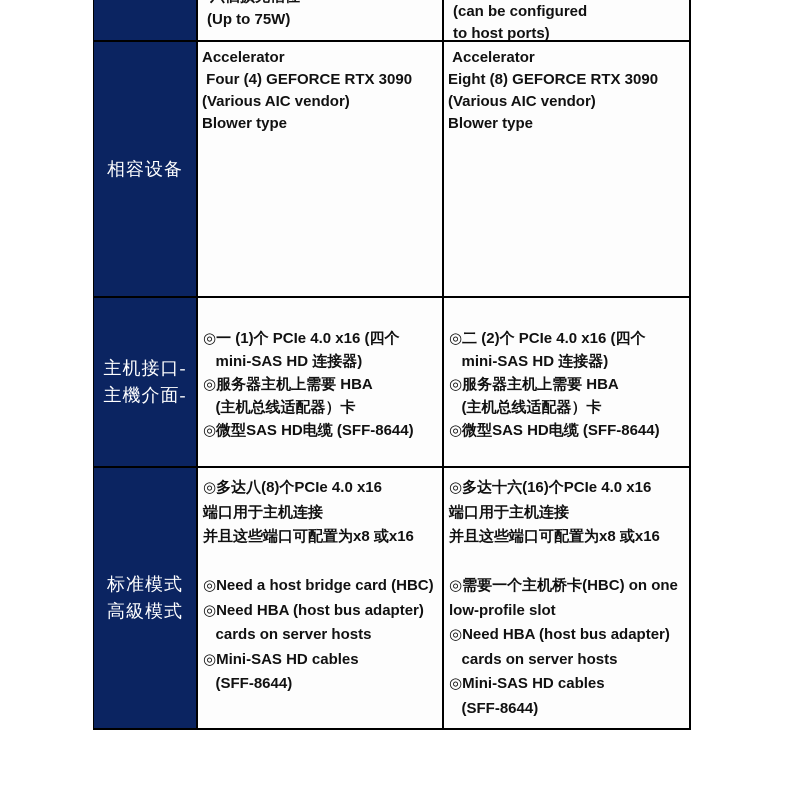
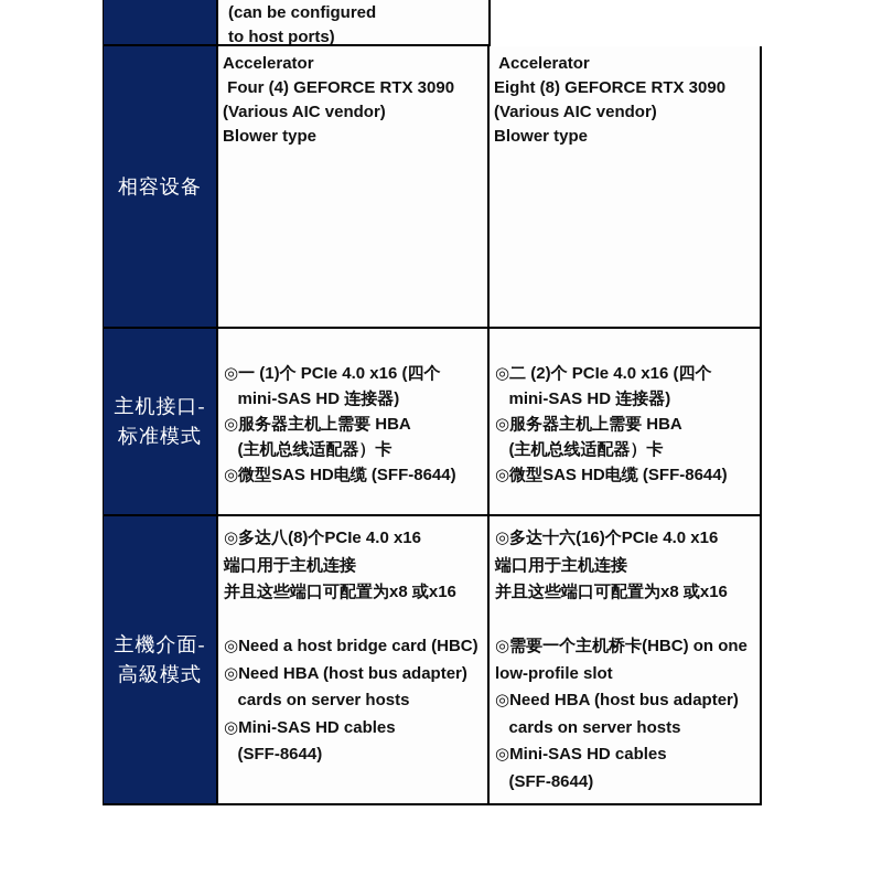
- (Up to 75W)
  (can be configured
  to host ports)
  相容设备
  Accelerator
  Four (4) GEFORCE RTX 3090
  (Various AIC vendor)
  Blower type
  Accelerator
  Eight (8) GEFORCE RTX 3090
  (Various AIC vendor)
  Blower type
  主机接口-
- 主機介面-
+ 标准模式
  ◎一 (1)个 PCIe 4.0 x16 (四个
  mini-SAS HD 连接器)
  ◎服务器主机上需要 HBA
  (主机总线适配器）卡
  ◎微型SAS HD电缆 (SFF-8644)
  ◎二 (2)个 PCIe 4.0 x16 (四个
  mini-SAS HD 连接器)
  ◎服务器主机上需要 HBA
  (主机总线适配器）卡
  ◎微型SAS HD电缆 (SFF-8644)
- 标准模式
+ 主機介面-
  高級模式
  ◎多达八(8)个PCIe 4.0 x16
  端口用于主机连接
  并且这些端口可配置为x8 或x16
  ◎Need a host bridge card (HBC)
  ◎Need HBA (host bus adapter)
  cards on server hosts
  ◎Mini-SAS HD cables
  (SFF-8644)
  ◎多达十六(16)个PCIe 4.0 x16
  端口用于主机连接
  并且这些端口可配置为x8 或x16
  ◎需要一个主机桥卡(HBC) on one
  low-profile slot
  ◎Need HBA (host bus adapter)
  cards on server hosts
  ◎Mini-SAS HD cables
  (SFF-8644)
